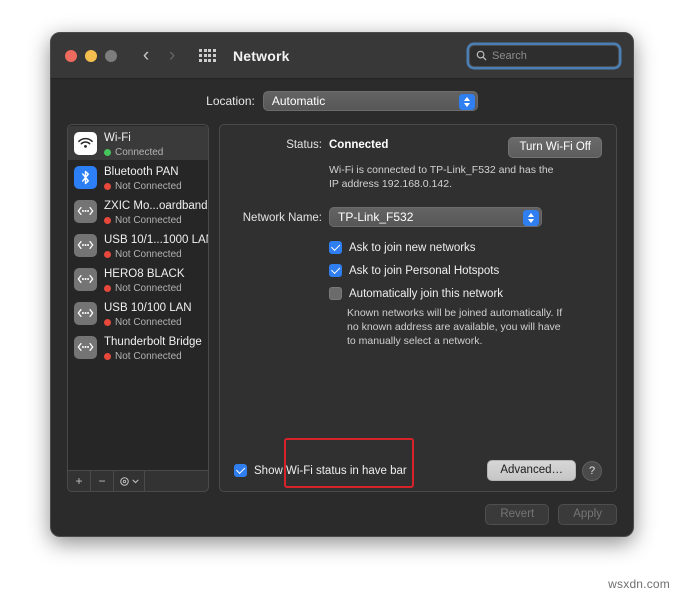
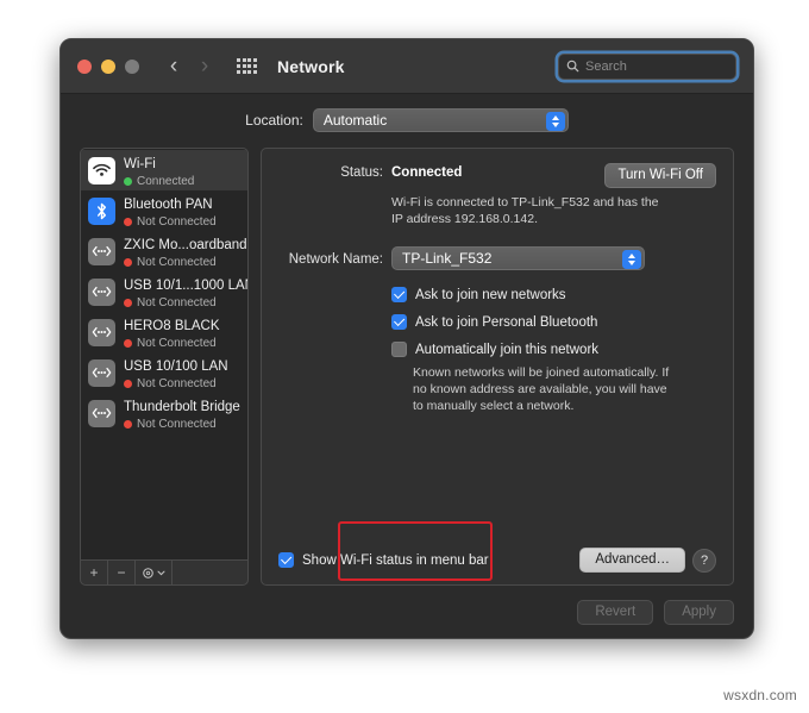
  ‹
  ›
  Network
  Search
  Location:
  Automatic
  Wi-Fi
  Connected
  Bluetooth PAN
  Not Connected
  ZXIC Mo...oardband
  Not Connected
  USB 10/1...1000 LA
  Not Connected
  HERO8 BLACK
  Not Connected
  USB 10/100 LAN
  Not Connected
  Thunderbolt Bridge
  Not Connected
  +
  −
  Status:
  Connected
  Turn Wi-Fi Off
  Wi-Fi is connected to TP-Link_F532 and has the IP address 192.168.0.142.
  Network Name:
  TP-Link_F532
  Ask to join new networks
- Ask to join Personal Hotspots
+ Ask to join Personal Bluetooth
  Automatically join this network
  Known networks will be joined automatically. If no known address are available, you will have to manually select a network.
- Show Wi-Fi status in have bar
+ Show Wi-Fi status in menu bar
  Advanced…
  ?
  Revert
  Apply
  wsxdn.com
